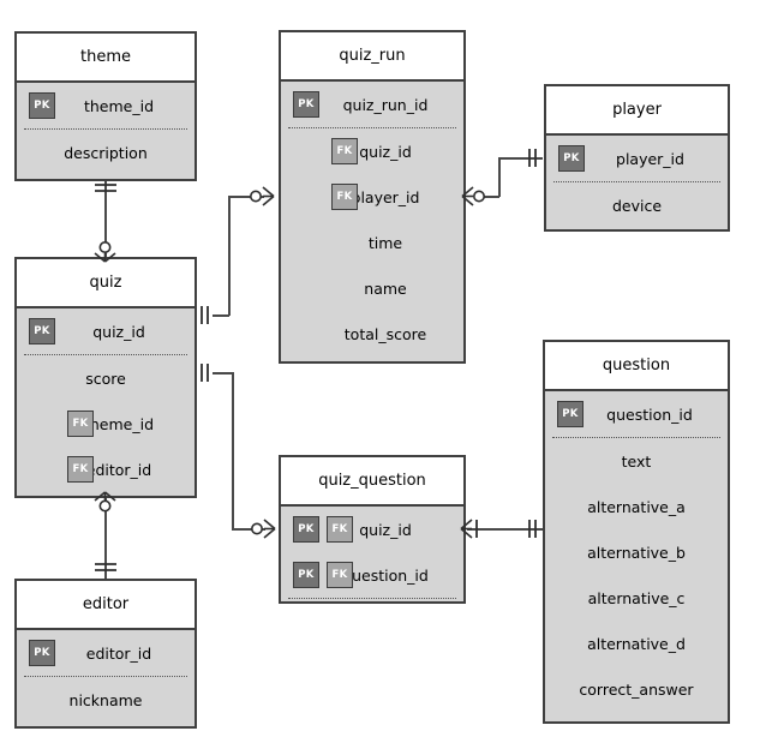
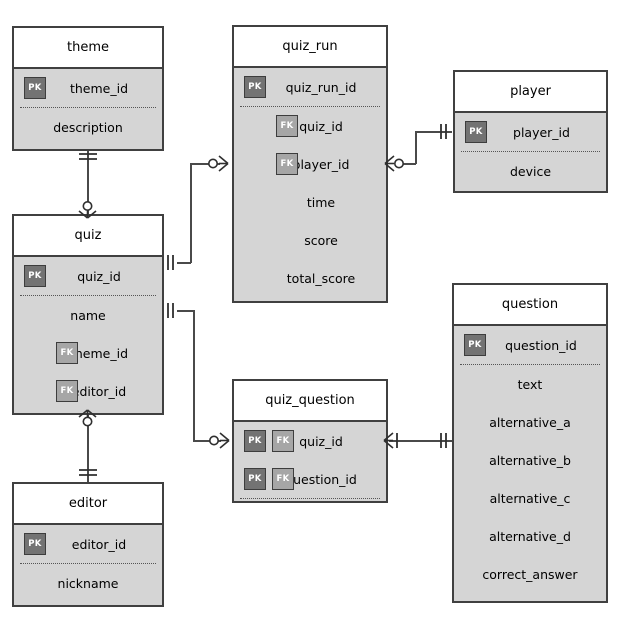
  theme
  PK
  theme_id
  description
  quiz_run
  PK
  quiz_run_id
  FK
  quiz_id
  FK
  layer_id
  time
- name
+ score
  total_score
  player
  PK
  player_id
  device
  quiz
  PK
  quiz_id
- score
+ name
  FK
  heme_id
  FK
  ditor_id
  question
  PK
  question_id
  text
  alternative_a
  alternative_b
  alternative_c
  alternative_d
  correct_answer
  quiz_question
  PK
  FK
  quiz_id
  PK
  FK
  uestion_id
  editor
  PK
  editor_id
  nickname
